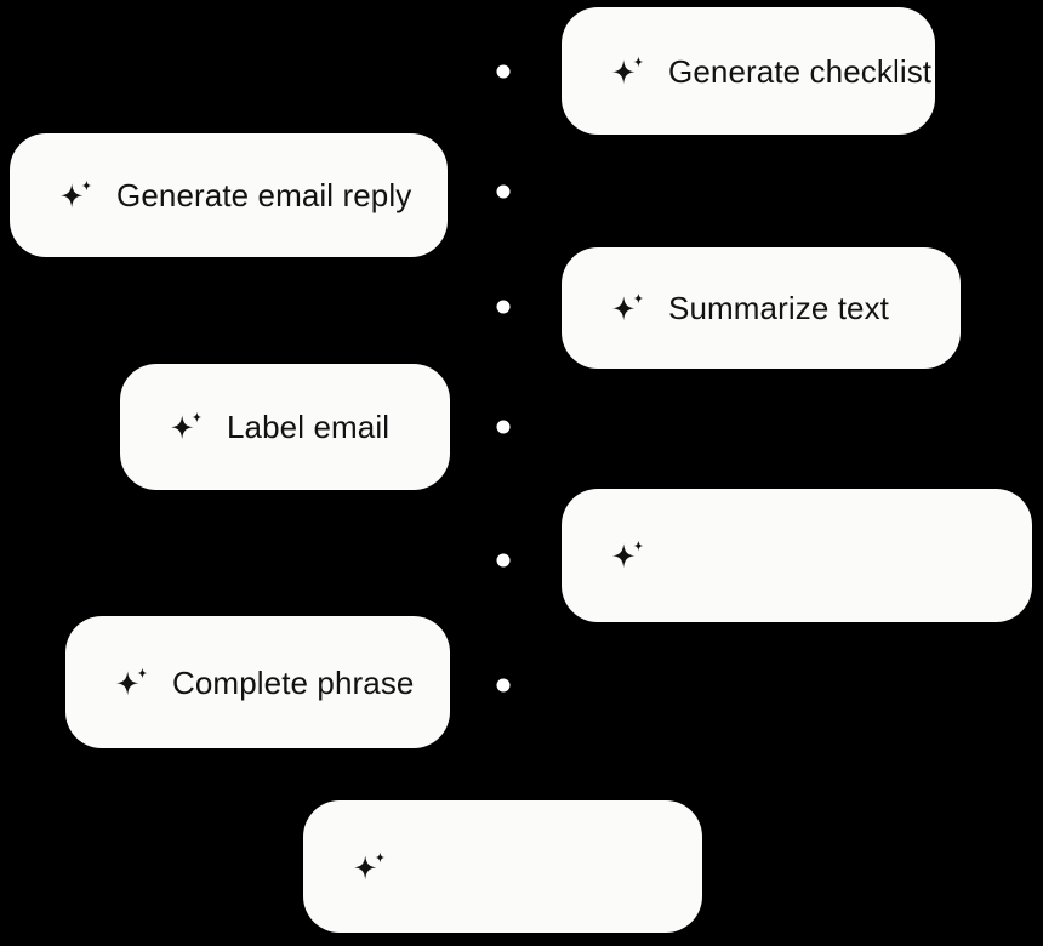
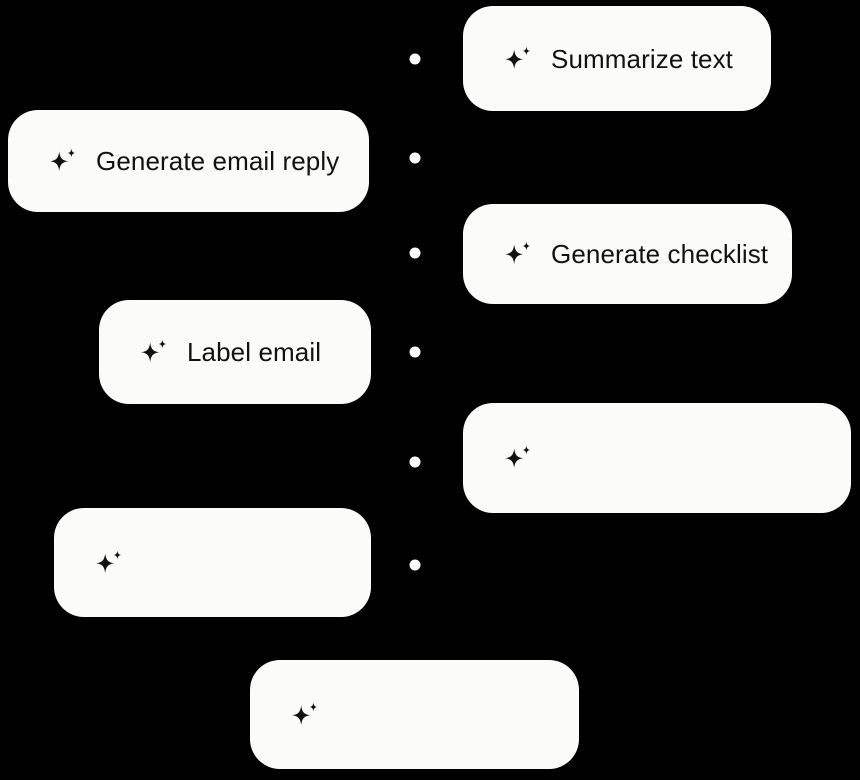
- Generate checklist
+ Summarize text
  Generate email reply
- Summarize text
+ Generate checklist
  Label email
- Complete phrase
